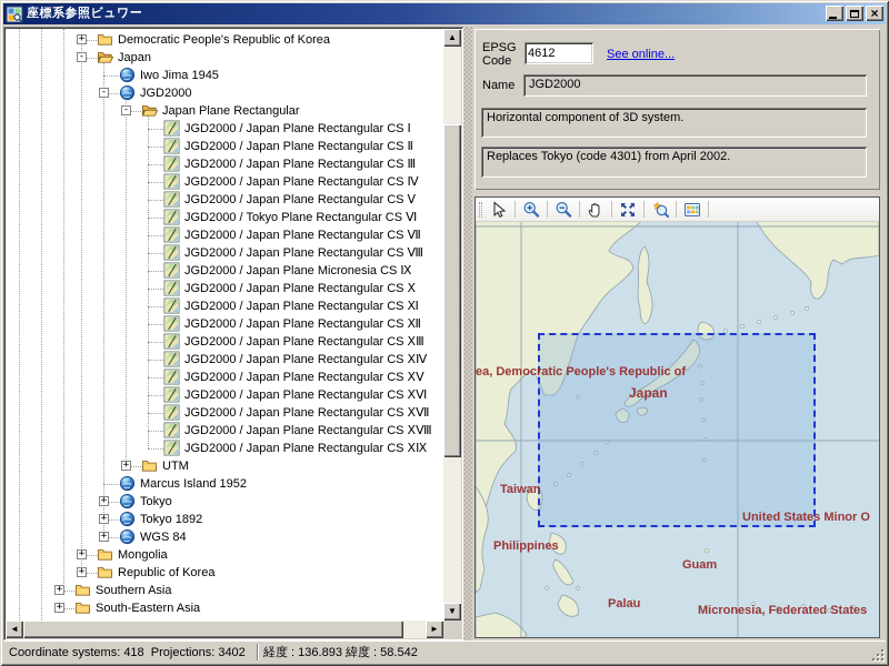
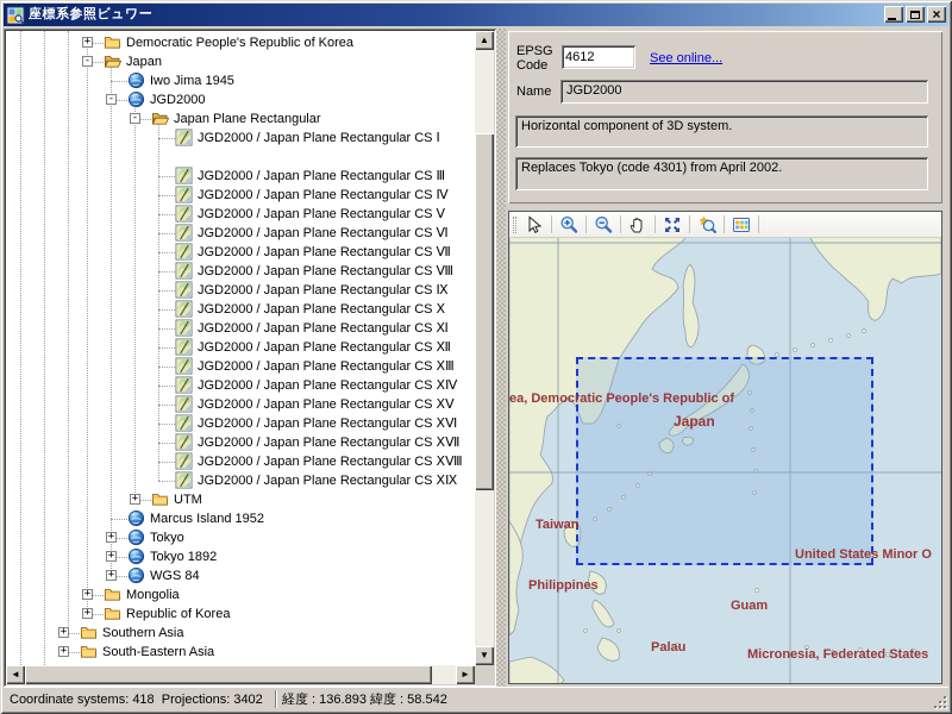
  座標系参照ビュワー
  ×
  +
  Democratic People's Republic of Korea
  -
  Japan
  Iwo Jima 1945
  -
  JGD2000
  -
  Japan Plane Rectangular
  JGD2000 / Japan Plane Rectangular CS Ⅰ
- JGD2000 / Japan Plane Rectangular CS Ⅱ
  JGD2000 / Japan Plane Rectangular CS Ⅲ
  JGD2000 / Japan Plane Rectangular CS Ⅳ
  JGD2000 / Japan Plane Rectangular CS Ⅴ
- JGD2000 / Tokyo Plane Rectangular CS Ⅵ
+ JGD2000 / Japan Plane Rectangular CS Ⅵ
  JGD2000 / Japan Plane Rectangular CS Ⅶ
  JGD2000 / Japan Plane Rectangular CS Ⅷ
- JGD2000 / Japan Plane Micronesia CS Ⅸ
+ JGD2000 / Japan Plane Rectangular CS Ⅸ
  JGD2000 / Japan Plane Rectangular CS Ⅹ
  JGD2000 / Japan Plane Rectangular CS Ⅺ
  JGD2000 / Japan Plane Rectangular CS Ⅻ
  JGD2000 / Japan Plane Rectangular CS ⅩⅢ
  JGD2000 / Japan Plane Rectangular CS ⅩⅣ
  JGD2000 / Japan Plane Rectangular CS ⅩⅤ
  JGD2000 / Japan Plane Rectangular CS ⅩⅥ
  JGD2000 / Japan Plane Rectangular CS ⅩⅦ
  JGD2000 / Japan Plane Rectangular CS ⅩⅧ
  JGD2000 / Japan Plane Rectangular CS ⅩⅨ
  +
  UTM
  Marcus Island 1952
  +
  Tokyo
  +
  Tokyo 1892
  +
  WGS 84
  +
  Mongolia
  +
  Republic of Korea
  +
  Southern Asia
  +
  South-Eastern Asia
  ▲
  ▼
  ◄
  ►
  EPSG Code
  4612
  See online...
  Name
  JGD2000
  Horizontal component of 3D system.
  Replaces Tokyo (code 4301) from April 2002.
  ea, Democratic People's Republic of
  Japan
  Taiwan
  Philippines
  United States Minor O
  Guam
  Palau
  Micronesia, Federated States
  Coordinate systems: 418 Projections: 3402
  経度 : 136.893 緯度 : 58.542
